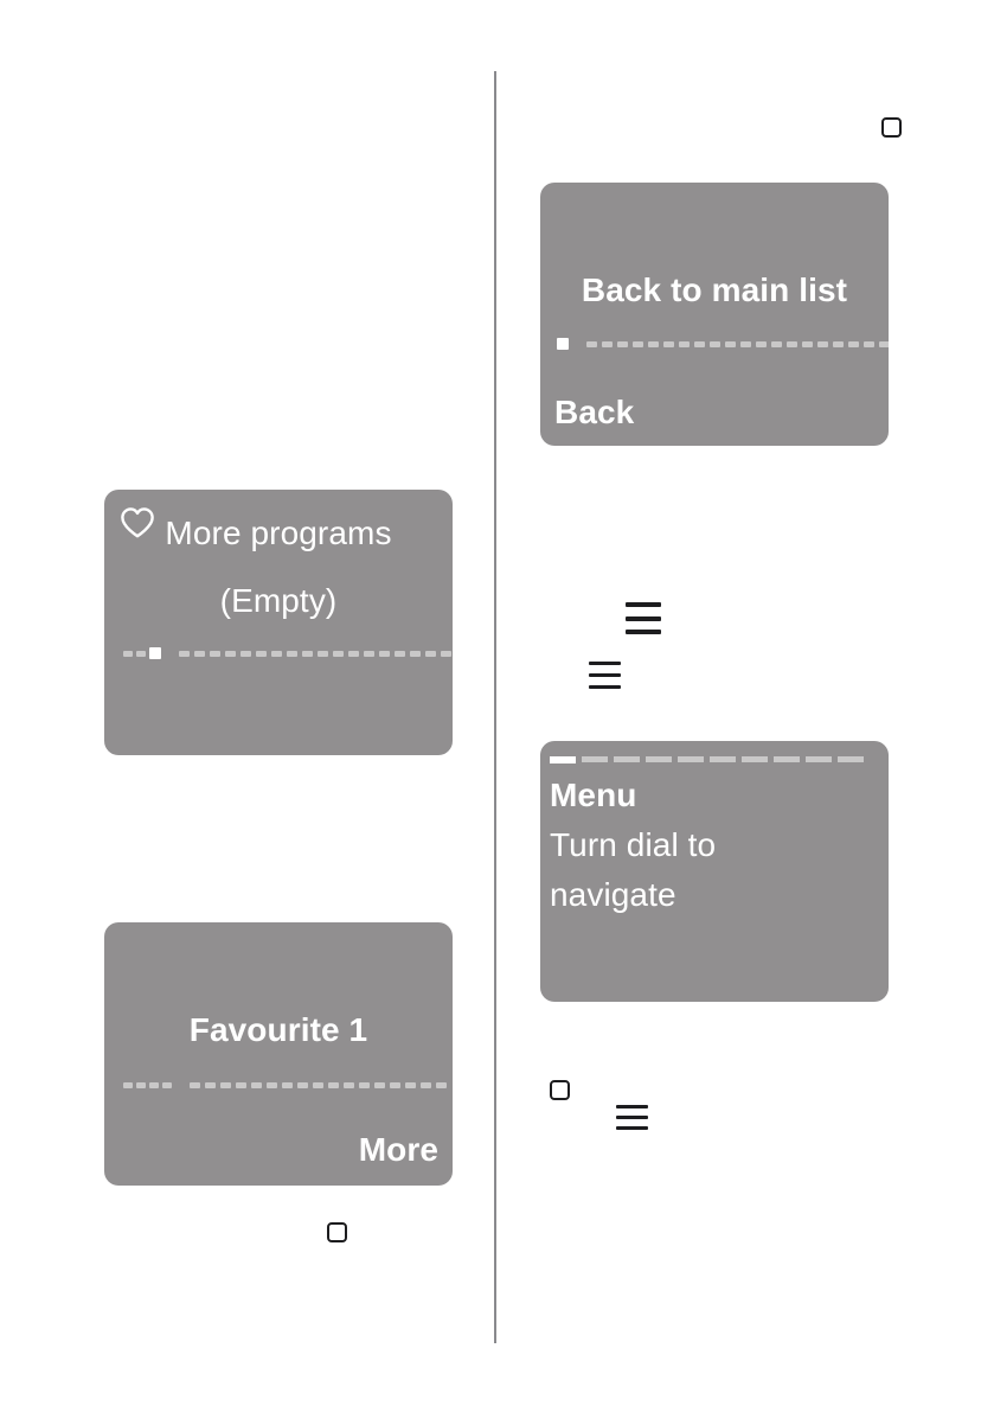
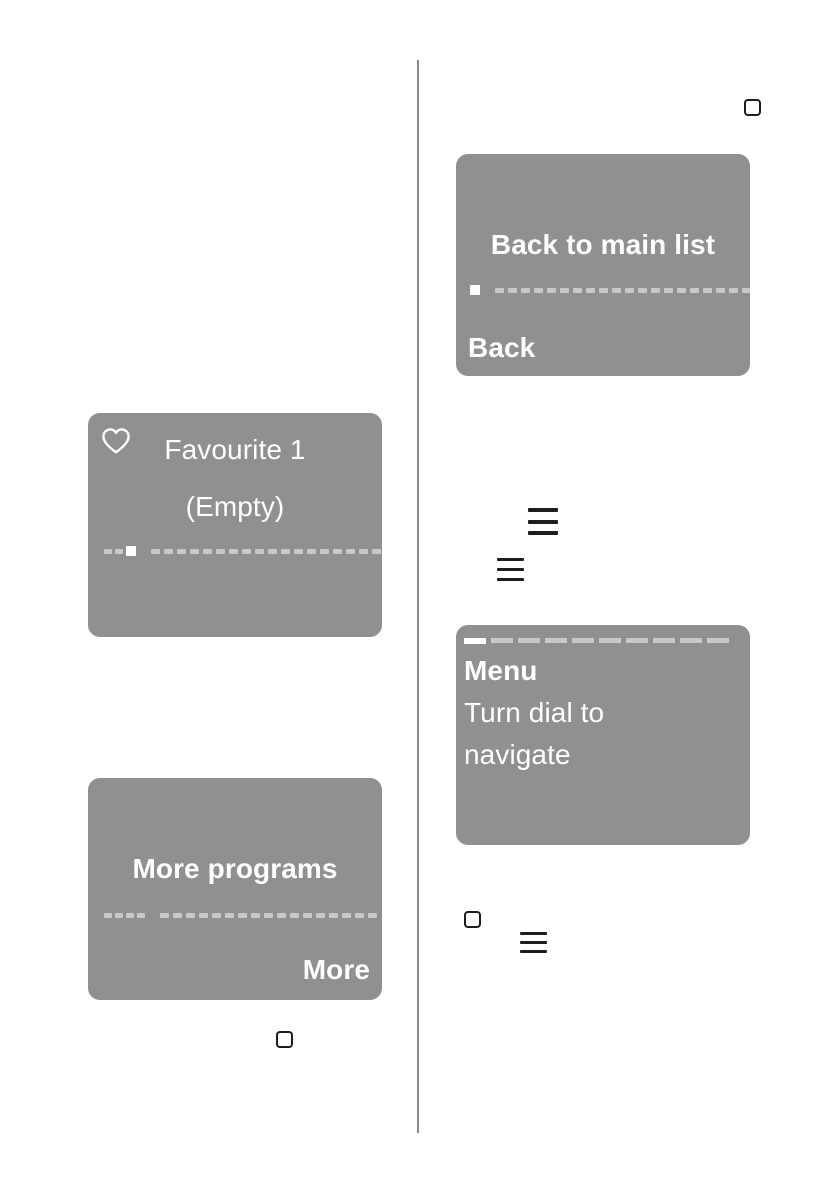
- More programs
+ Favourite 1
  (Empty)
- Favourite 1
+ More programs
  More
  Back to main list
  Back
  Menu
  Turn dial to
  navigate
